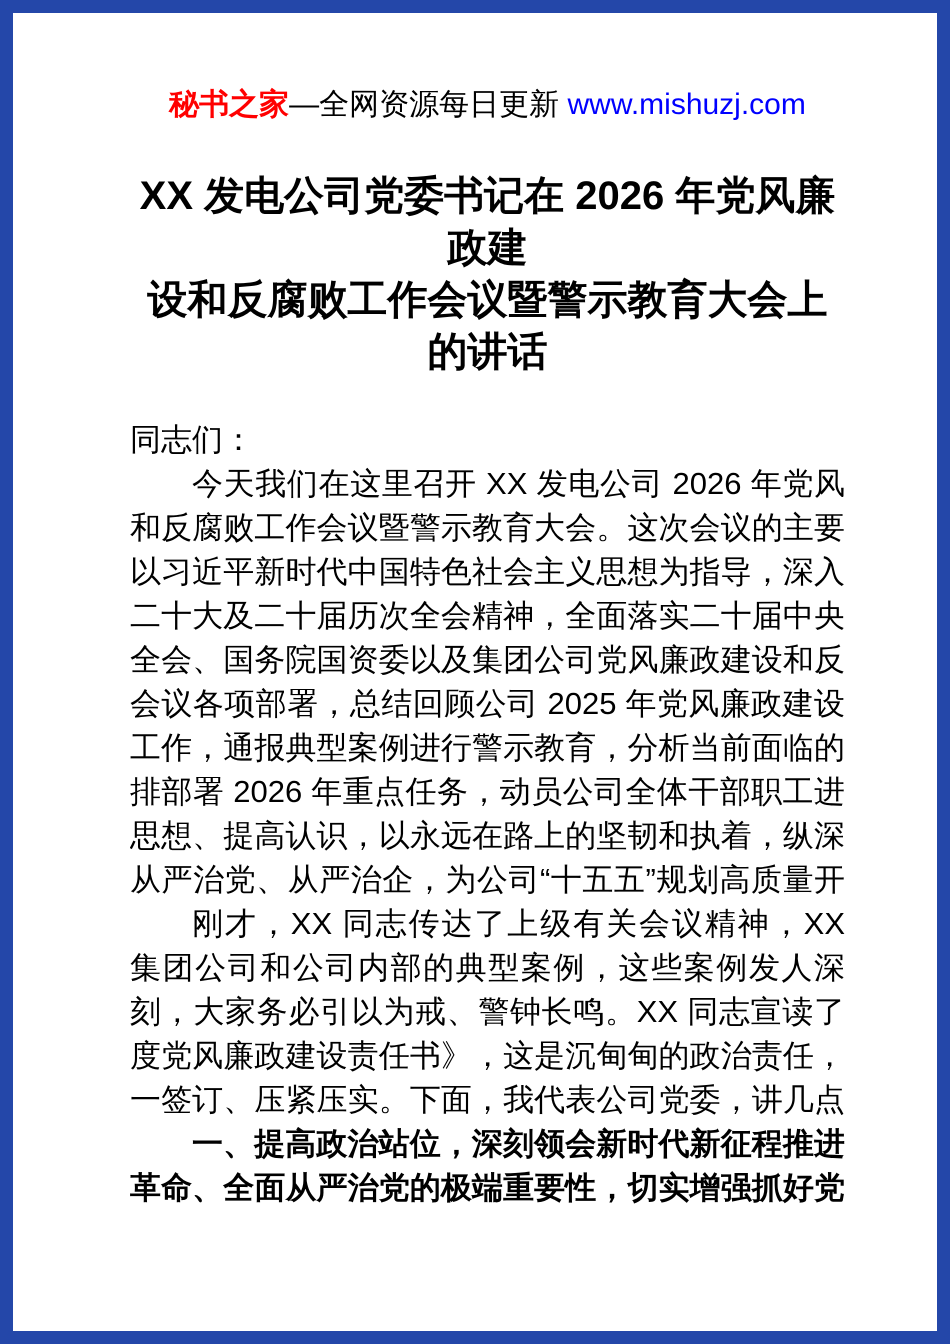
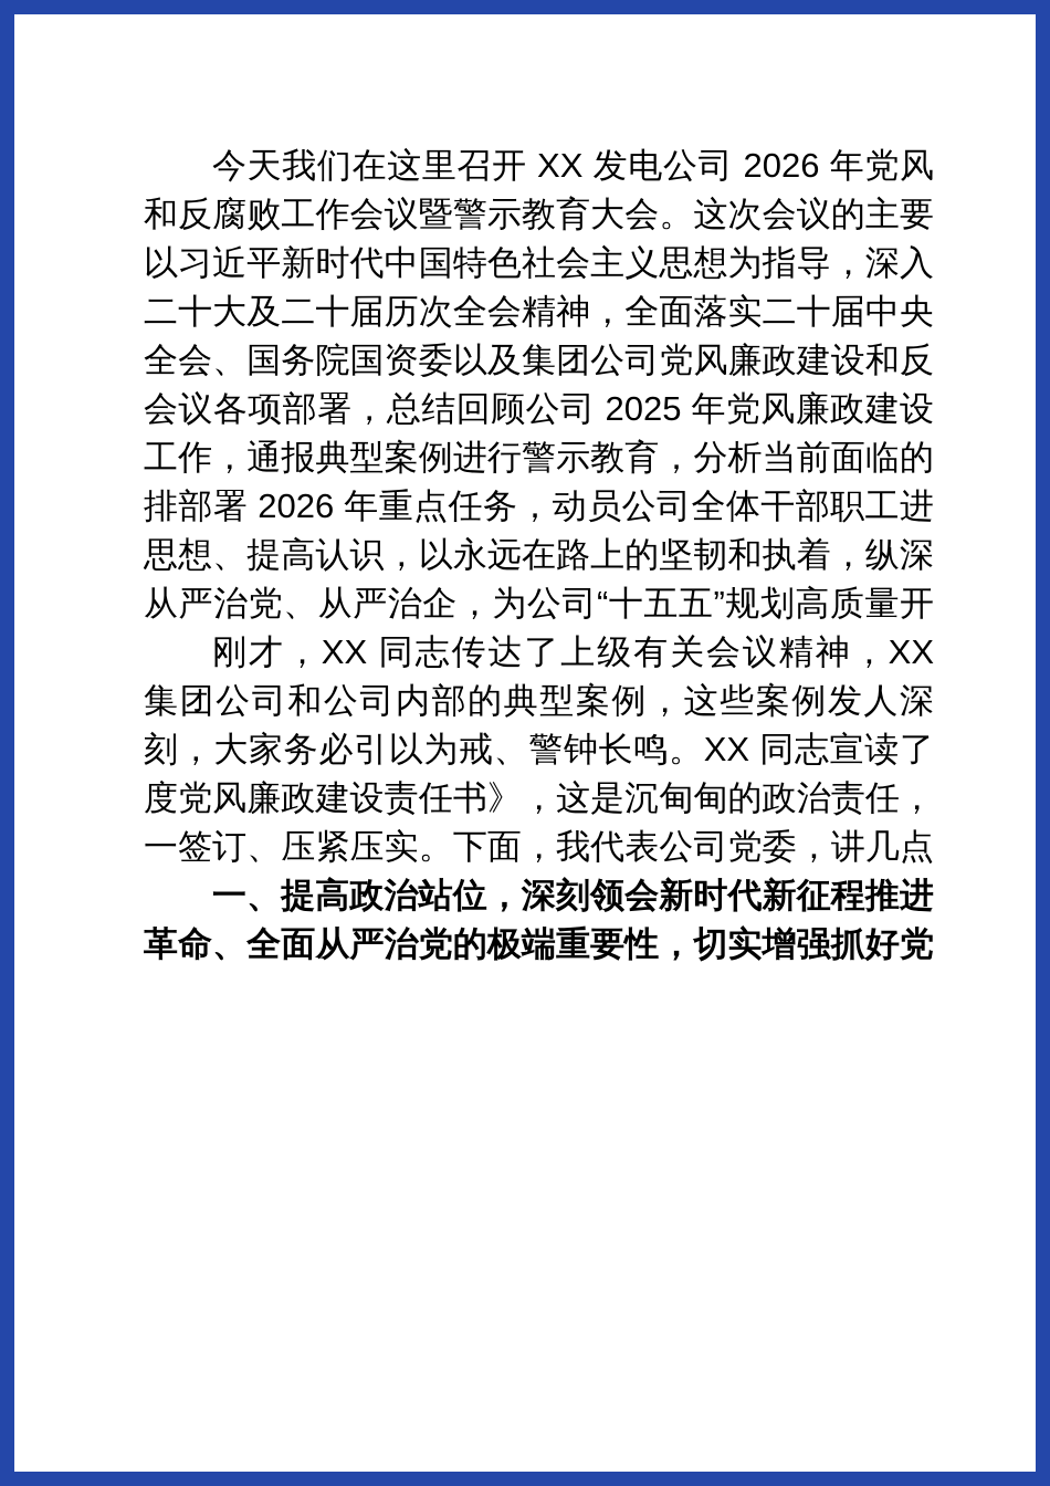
- 秘书之家—全网资源每日更新 www.mishuzj.com
- XX 发电公司党委书记在 2026 年党风廉政建
- 设和反腐败工作会议暨警示教育大会上的讲话
- 同志们：
  今天我们在这里召开 XX 发电公司 2026 年党风
  和反腐败工作会议暨警示教育大会。这次会议的主要
  以习近平新时代中国特色社会主义思想为指导，深入
  二十大及二十届历次全会精神，全面落实二十届中央
  全会、国务院国资委以及集团公司党风廉政建设和反
  会议各项部署，总结回顾公司 2025 年党风廉政建设
  工作，通报典型案例进行警示教育，分析当前面临的
  排部署 2026 年重点任务，动员公司全体干部职工进
  思想、提高认识，以永远在路上的坚韧和执着，纵深
  从严治党、从严治企，为公司“十五五”规划高质量开
  刚才，XX 同志传达了上级有关会议精神，XX
  集团公司和公司内部的典型案例，这些案例发人深
  刻，大家务必引以为戒、警钟长鸣。XX 同志宣读了
  度党风廉政建设责任书》，这是沉甸甸的政治责任，
  一签订、压紧压实。下面，我代表公司党委，讲几点
  一、提高政治站位，深刻领会新时代新征程推进
  革命、全面从严治党的极端重要性，切实增强抓好党
